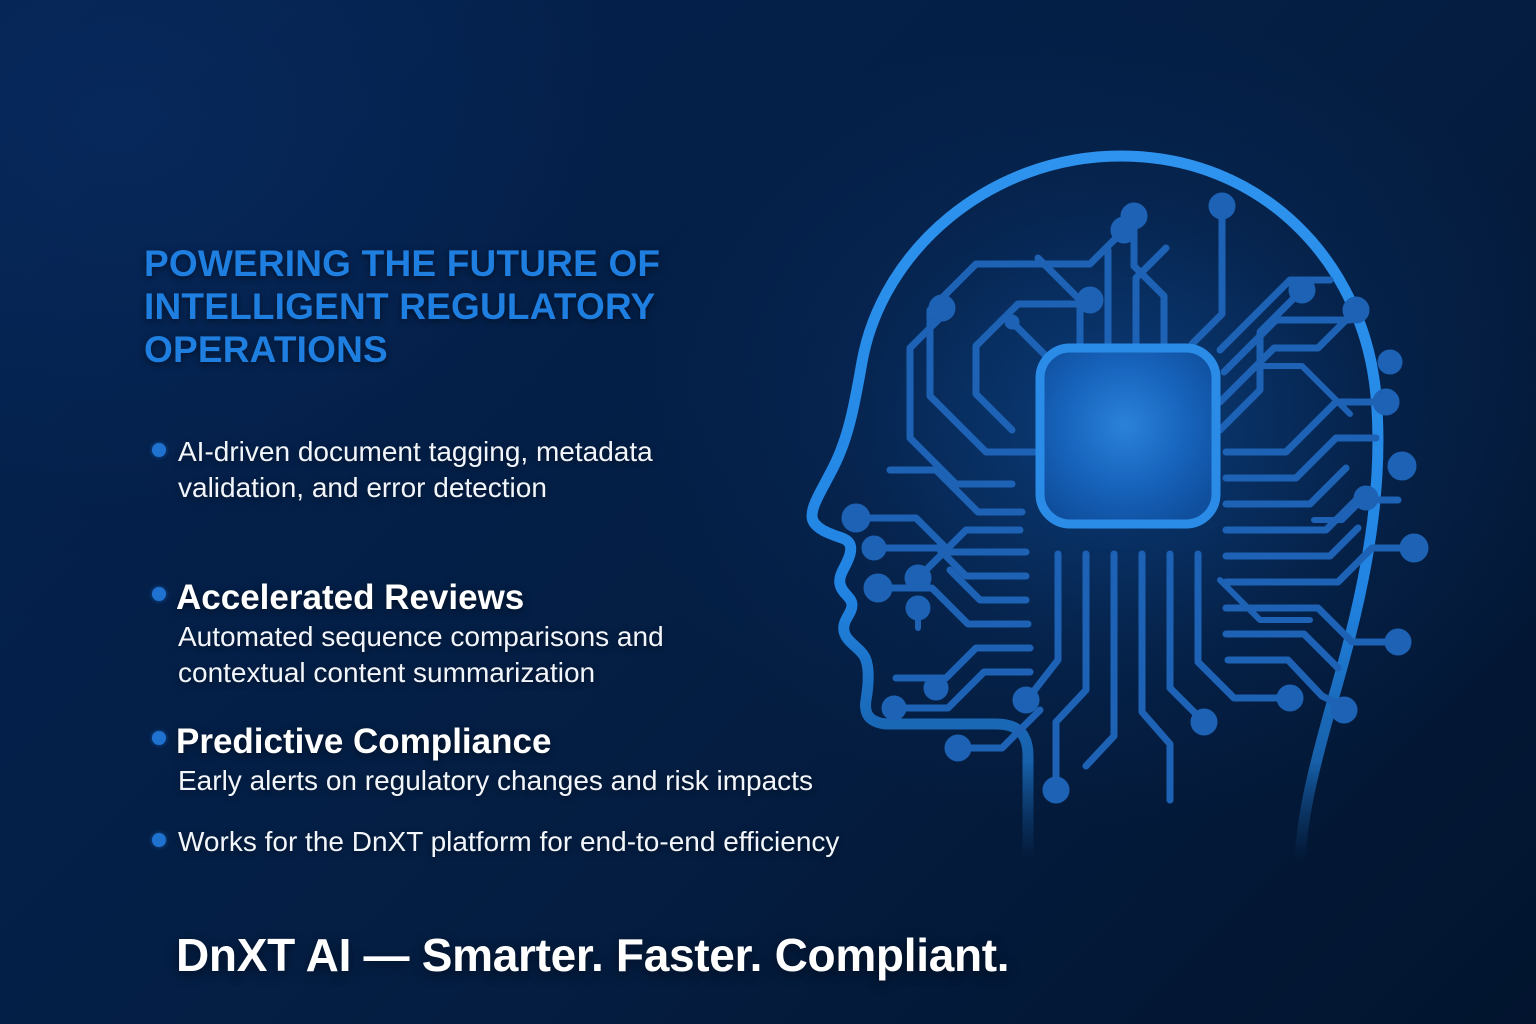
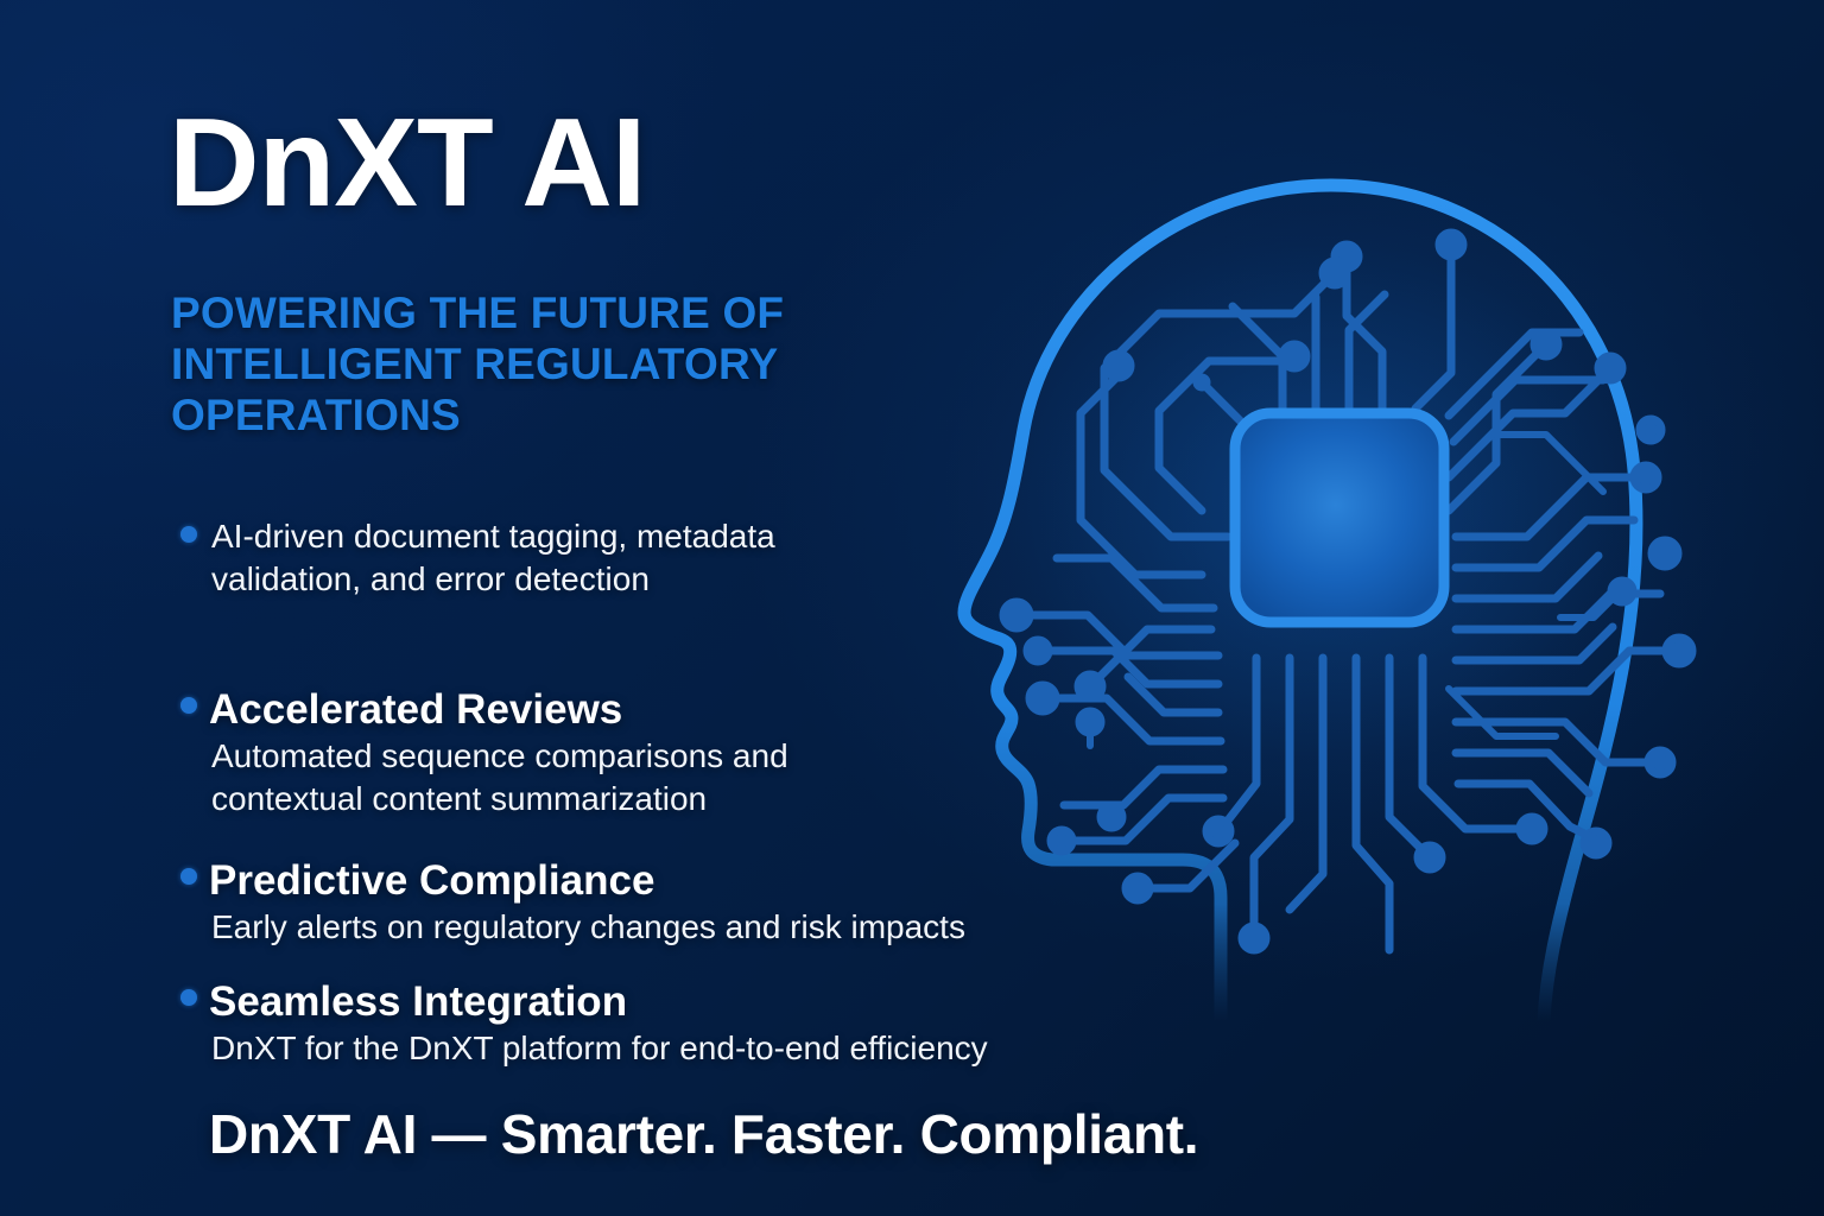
+ DnXT AI
  POWERING THE FUTURE OF INTELLIGENT REGULATORY OPERATIONS
  AI-driven document tagging, metadata validation, and error detection
  Accelerated Reviews
  Automated sequence comparisons and contextual content summarization
  Predictive Compliance
  Early alerts on regulatory changes and risk impacts
+ Seamless Integration
- Works for the DnXT platform for end-to-end efficiency
+ DnXT for the DnXT platform for end-to-end efficiency
  DnXT AI — Smarter. Faster. Compliant.
